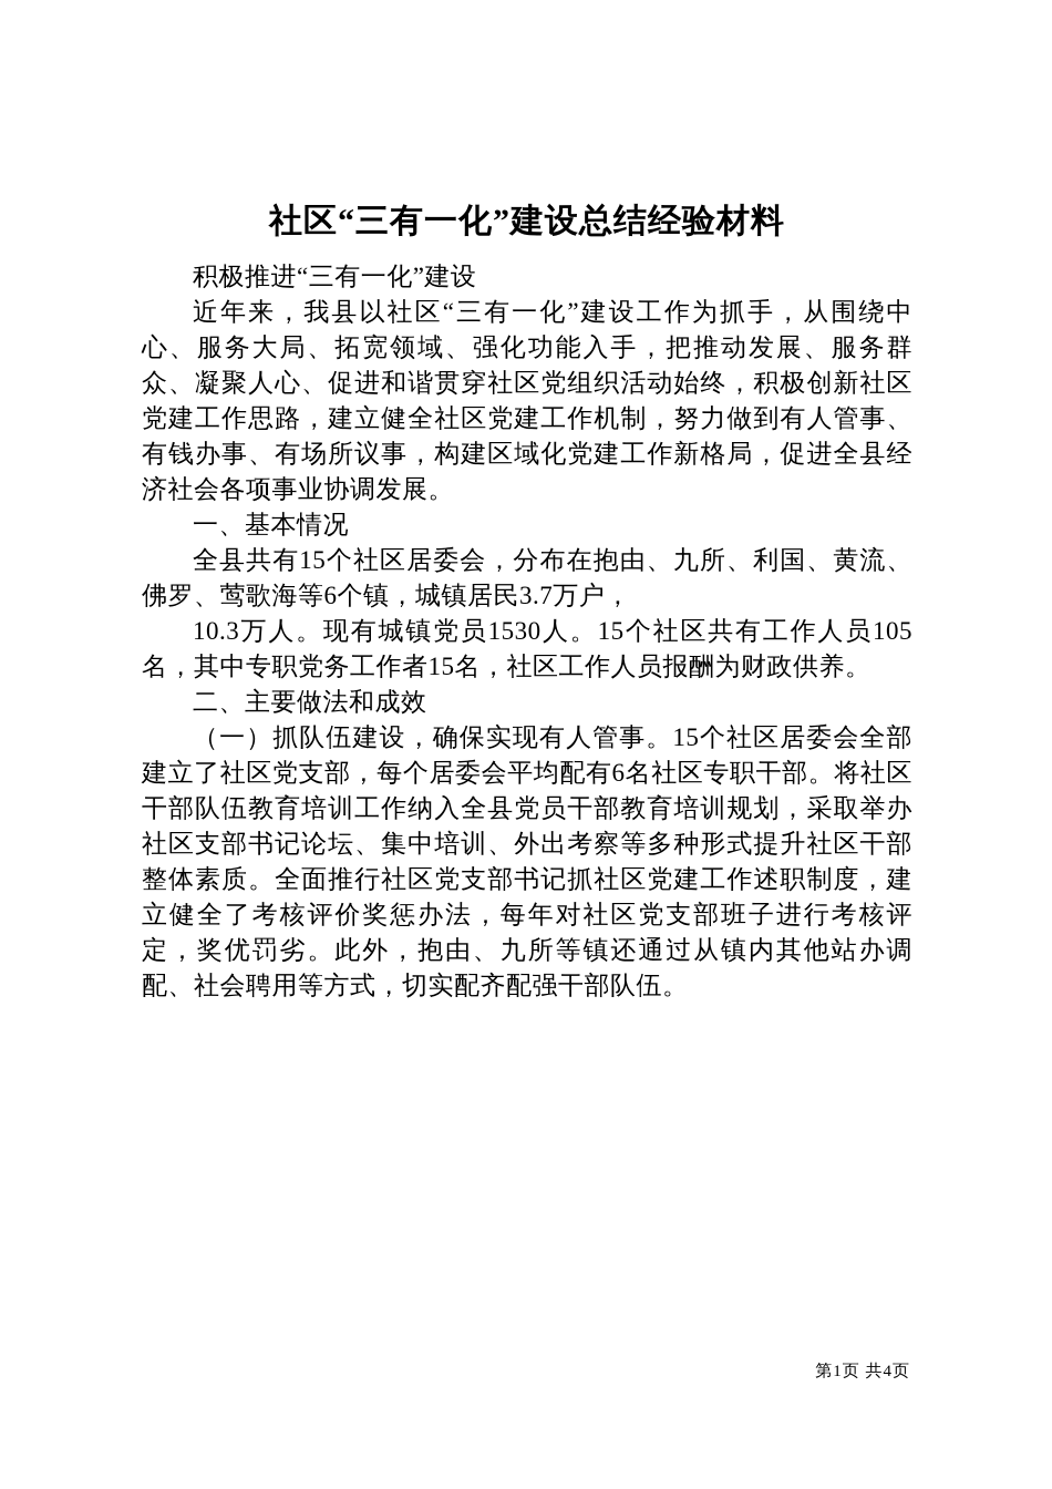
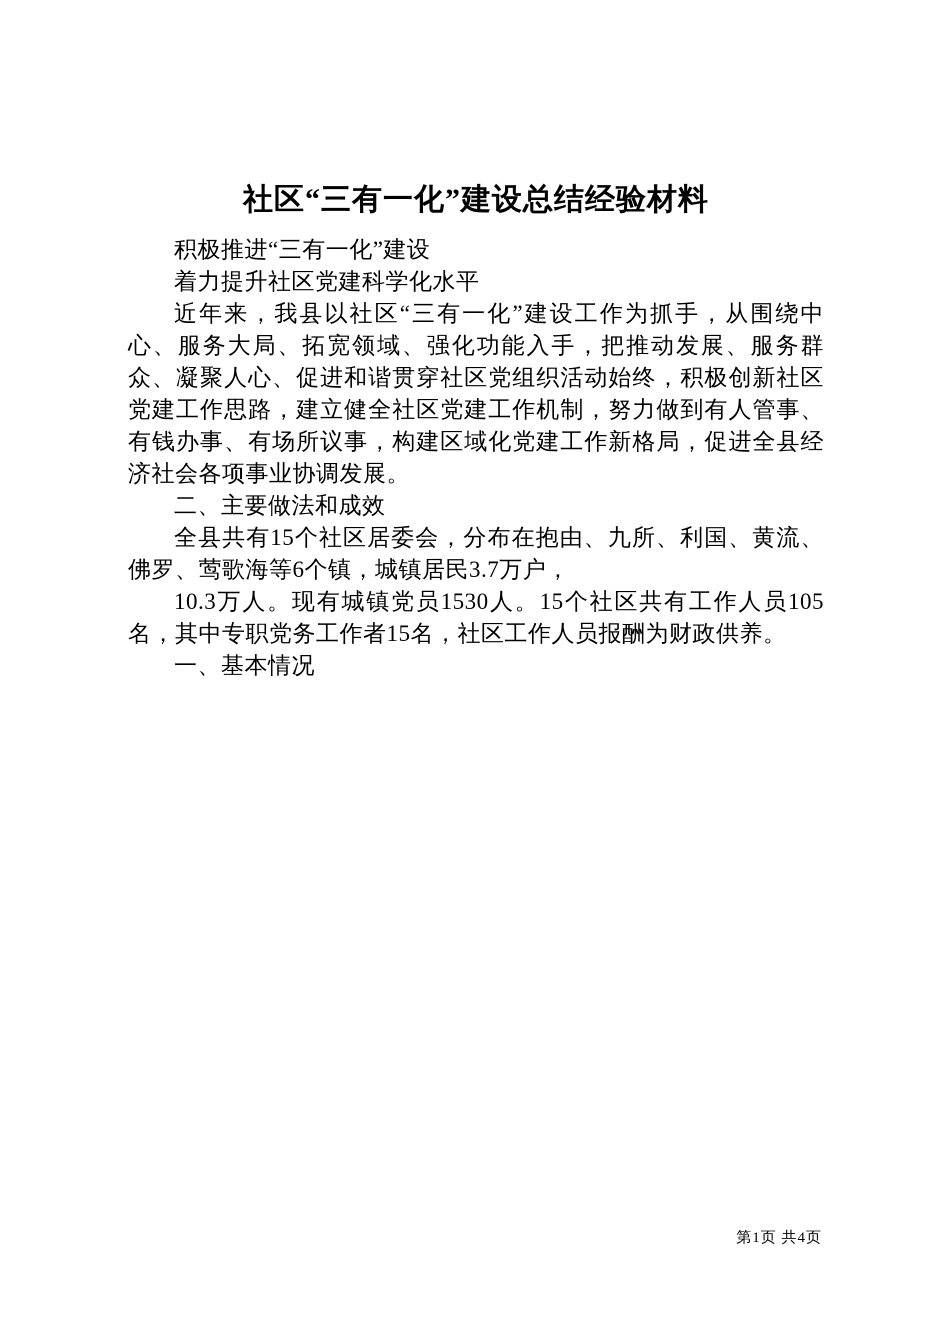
  社区“三有一化”建设总结经验材料
  积极推进“三有一化”建设
+ 着力提升社区党建科学化水平
  近年来，我县以社区“三有一化”建设工作为抓手，从围绕中心、服务大局、拓宽领域、强化功能入手，把推动发展、服务群众、凝聚人心、促进和谐贯穿社区党组织活动始终，积极创新社区党建工作思路，建立健全社区党建工作机制，努力做到有人管事、有钱办事、有场所议事，构建区域化党建工作新格局，促进全县经济社会各项事业协调发展。
- 一、基本情况
+ 二、主要做法和成效
  全县共有15个社区居委会，分布在抱由、九所、利国、黄流、佛罗、莺歌海等6个镇，城镇居民3.7万户，
  10.3万人。现有城镇党员1530人。15个社区共有工作人员105名，其中专职党务工作者15名，社区工作人员报酬为财政供养。
- 二、主要做法和成效
+ 一、基本情况
- （一）抓队伍建设，确保实现有人管事。15个社区居委会全部建立了社区党支部，每个居委会平均配有6名社区专职干部。将社区干部队伍教育培训工作纳入全县党员干部教育培训规划，采取举办社区支部书记论坛、集中培训、外出考察等多种形式提升社区干部整体素质。全面推行社区党支部书记抓社区党建工作述职制度，建立健全了考核评价奖惩办法，每年对社区党支部班子进行考核评定，奖优罚劣。此外，抱由、九所等镇还通过从镇内其他站办调配、社会聘用等方式，切实配齐配强干部队伍。
  第1页 共4页
